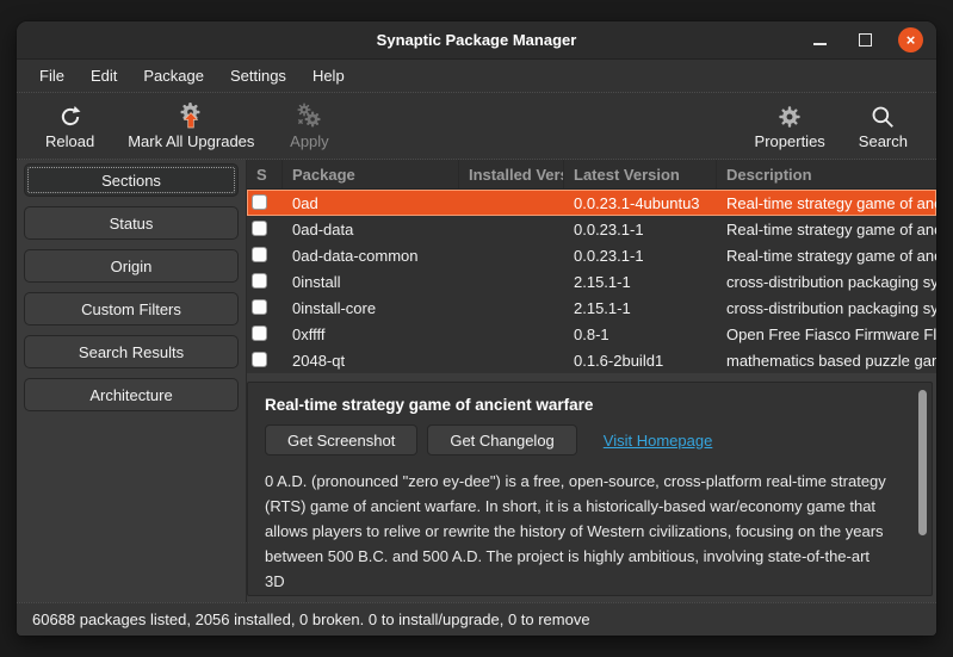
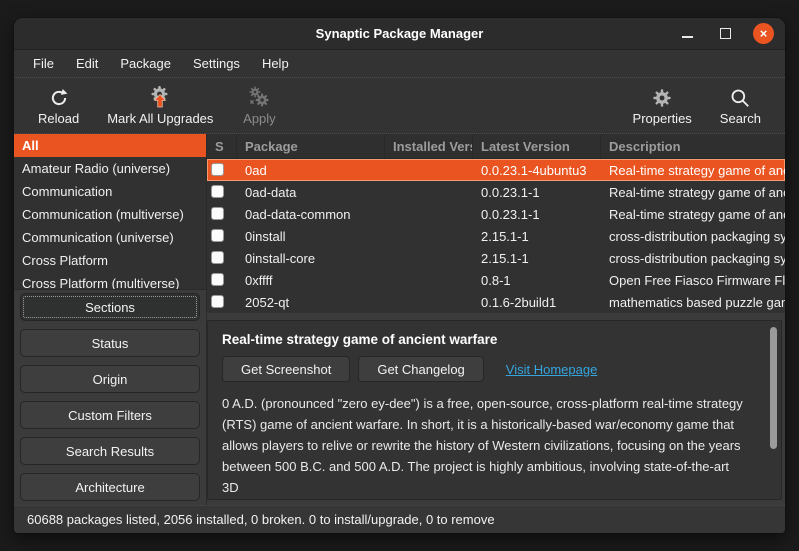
  Synaptic Package Manager
  ×
  File
  Edit
  Package
  Settings
  Help
  Reload
  Mark All Upgrades
  Apply
  Properties
  Search
+ All
+ Amateur Radio (universe)
+ Communication
+ Communication (multiverse)
+ Communication (universe)
+ Cross Platform
+ Cross Platform (multiverse)
  Sections
  Status
  Origin
  Custom Filters
  Search Results
  Architecture
  S
  Package
  Installed Ver
  Latest Version
  Description
  0ad
  0.0.23.1-4ubuntu3
  0ad-data
  0.0.23.1-1
  0ad-data-common
  0.0.23.1-1
  0install
  2.15.1-1
  cross-distribution packaging sy
  0install-core
  2.15.1-1
  cross-distribution packaging sy
  0xffff
  0.8-1
  Open Free Fiasco Firmware Fl
- 2048-qt
+ 2052-qt
  0.1.6-2build1
  mathematics based puzzle ga
  Real-time strategy game of ancient warfare
  Get Screenshot
  Get Changelog
  Visit Homepage
  0 A.D. (pronounced "zero ey-dee") is a free, open-source, cross-platform real-time strategy (RTS) game of ancient warfare. In short, it is a historically-based war/economy game that allows players to relive or rewrite the history of Western civilizations, focusing on the years between 500 B.C. and 500 A.D. The project is highly ambitious, involving state-of-the-art 3D
  60688 packages listed, 2056 installed, 0 broken. 0 to install/upgrade, 0 to remove
